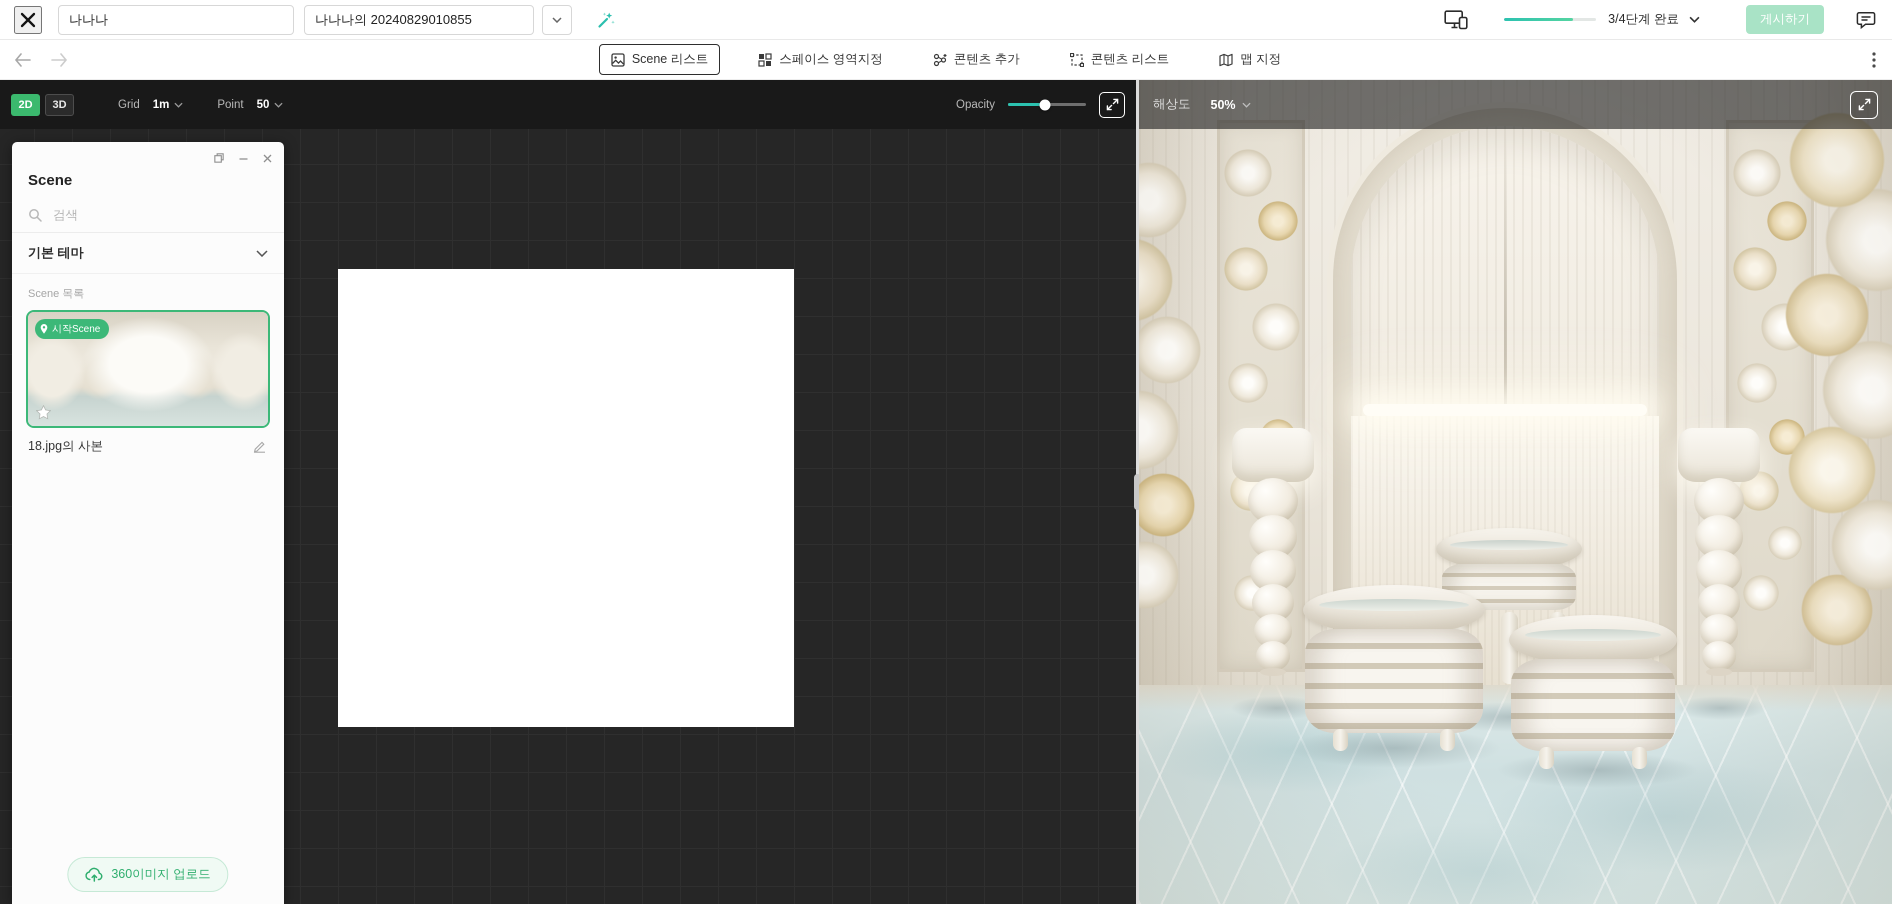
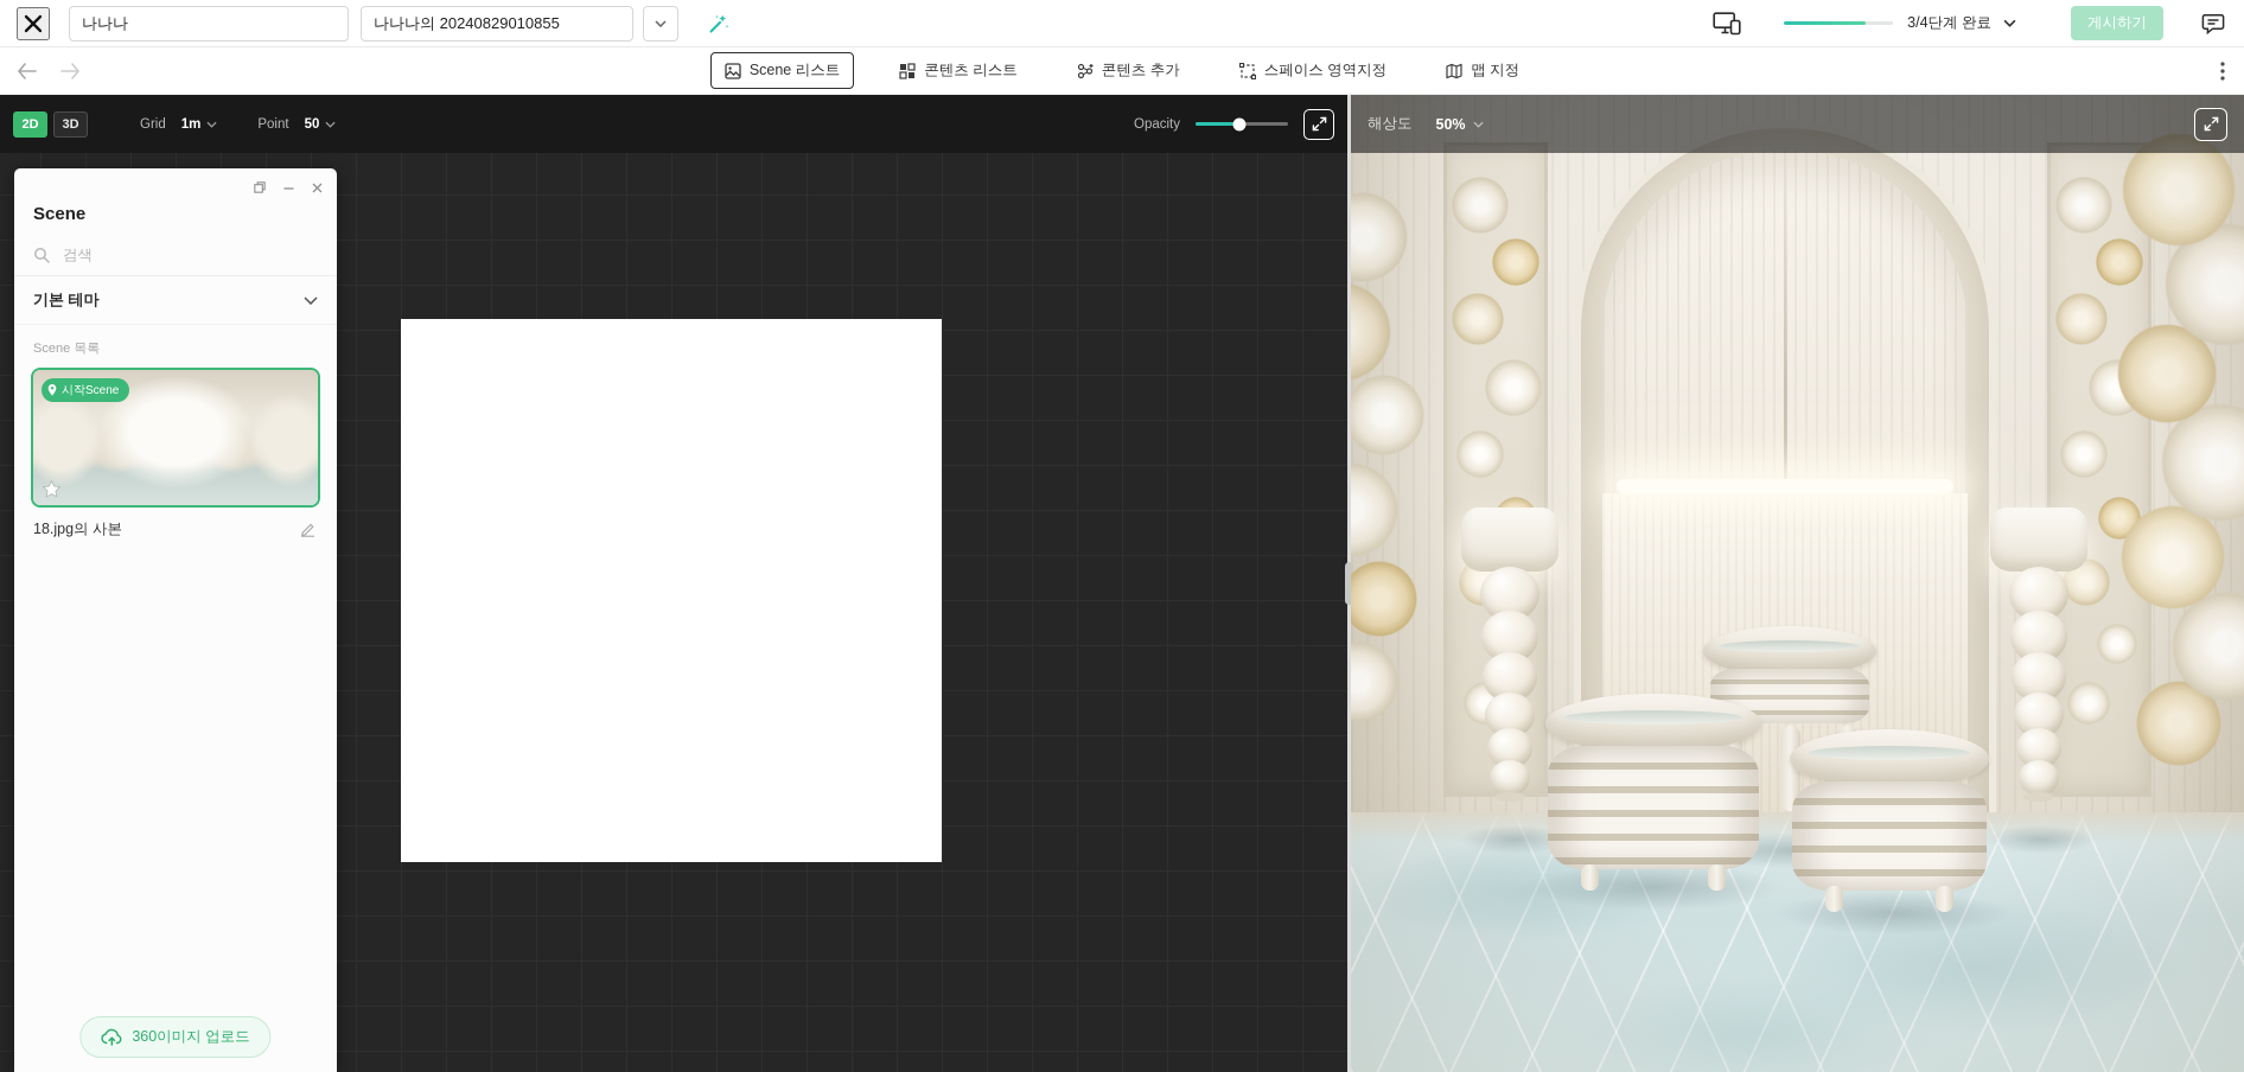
  나나나
  나나나의 20240829010855
  3/4단계 완료
  게시하기
  Scene 리스트
- 스페이스 영역지정
+ 콘텐츠 리스트
  콘텐츠 추가
- 콘텐츠 리스트
+ 스페이스 영역지정
  맵 지정
  2D
  3D
  Grid
  1m
  Point
  50
  Opacity
  Scene
  검색
  기본 테마
  Scene 목록
  시작Scene
  18.jpg의 사본
  360이미지 업로드
  해상도
  50%
